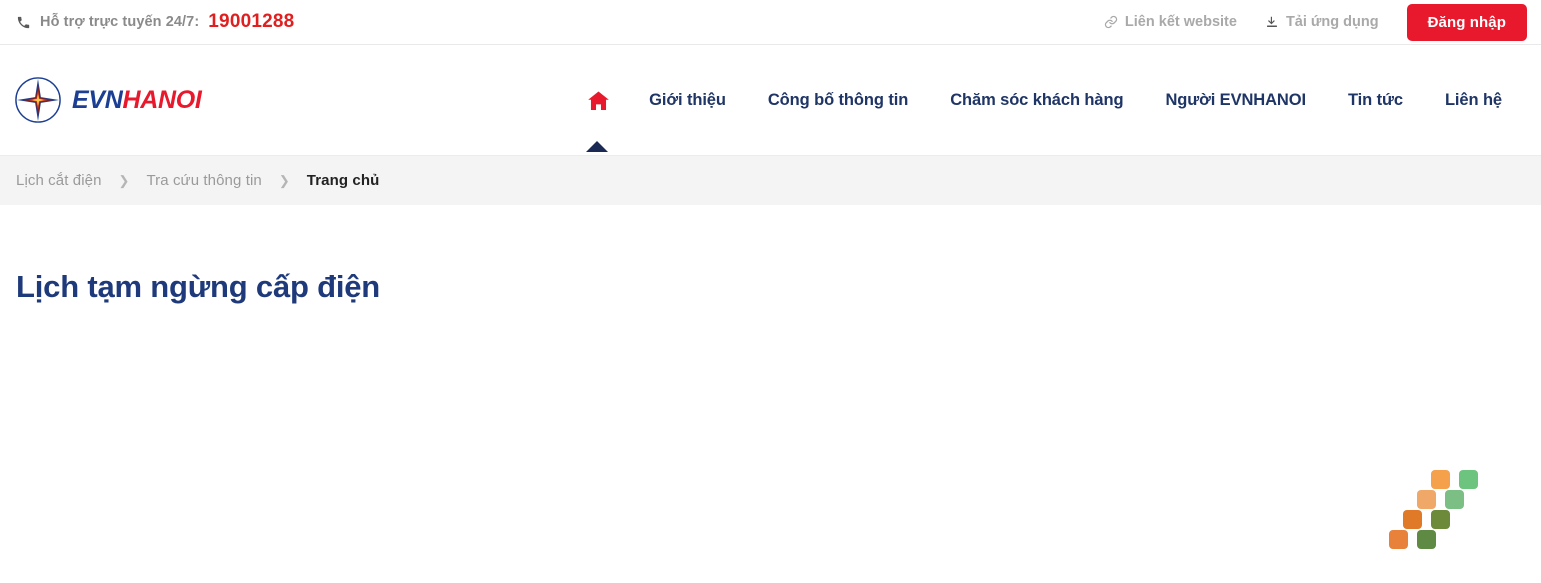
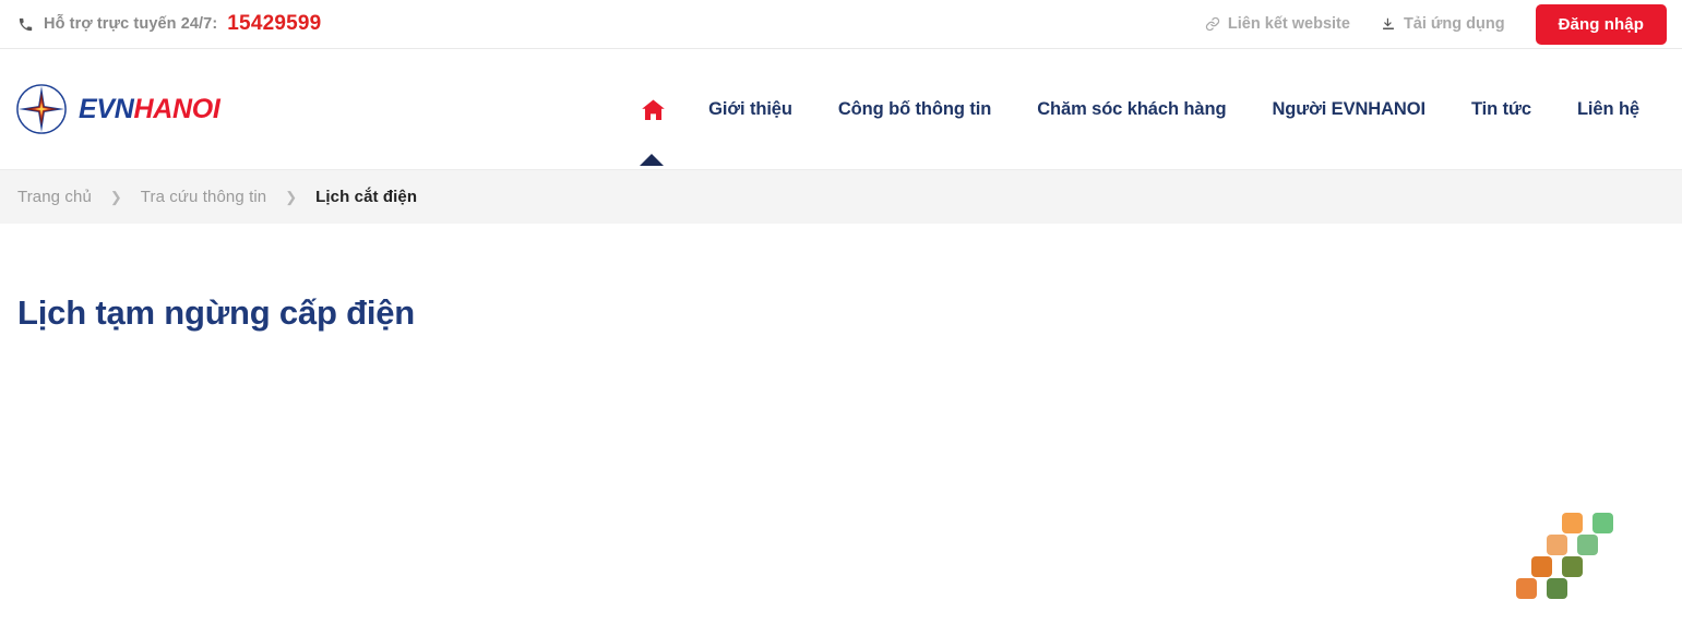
  Hỗ trợ trực tuyến 24/7:
- 19001288
+ 15429599
  Liên kết website
  Tải ứng dụng
  Đăng nhập
  EVNHANOI
  Giới thiệu
  Công bố thông tin
  Chăm sóc khách hàng
  Người EVNHANOI
  Tin tức
  Liên hệ
- Lịch cắt điện
+ Trang chủ
  ❯
  Tra cứu thông tin
  ❯
- Trang chủ
+ Lịch cắt điện
  Lịch tạm ngừng cấp điện
